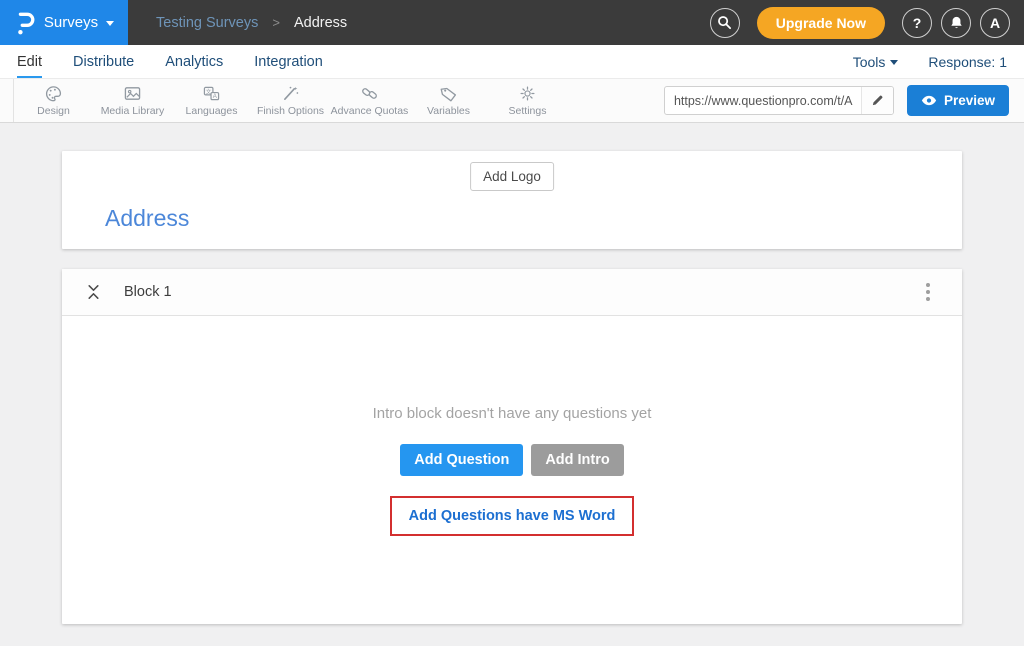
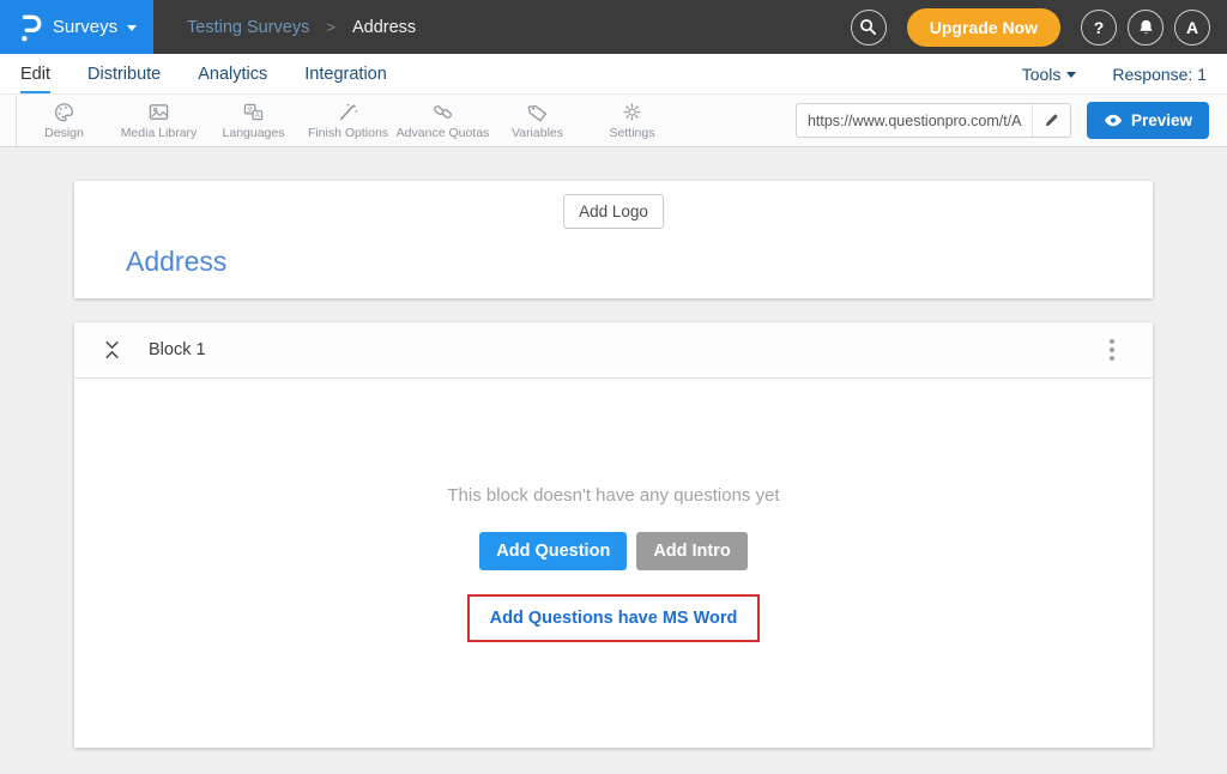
  Surveys
  Testing Surveys
  >
  Address
  Upgrade Now
  ?
  A
  Edit
  Distribute
  Analytics
  Integration
  Tools
  Response: 1
  Design
  Media Library
  Languages
  Finish Options
  Advance Quotas
  Variables
  Settings
  https://www.questionpro.com/t/A
  Preview
  Add Logo
  Address
  Block 1
- Intro block doesn't have any questions yet
+ This block doesn't have any questions yet
  Add Question
  Add Intro
  Add Questions have MS Word
